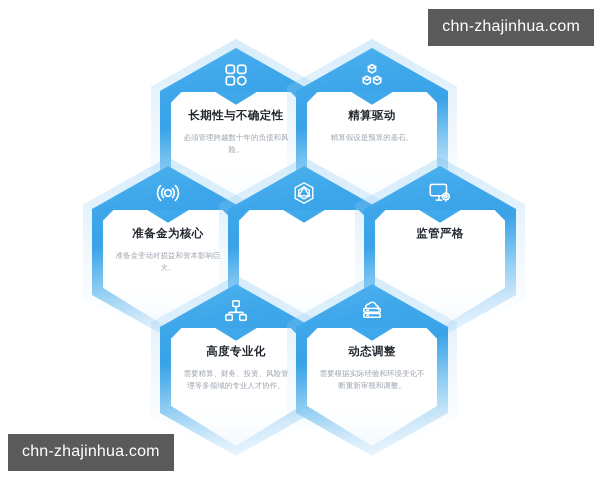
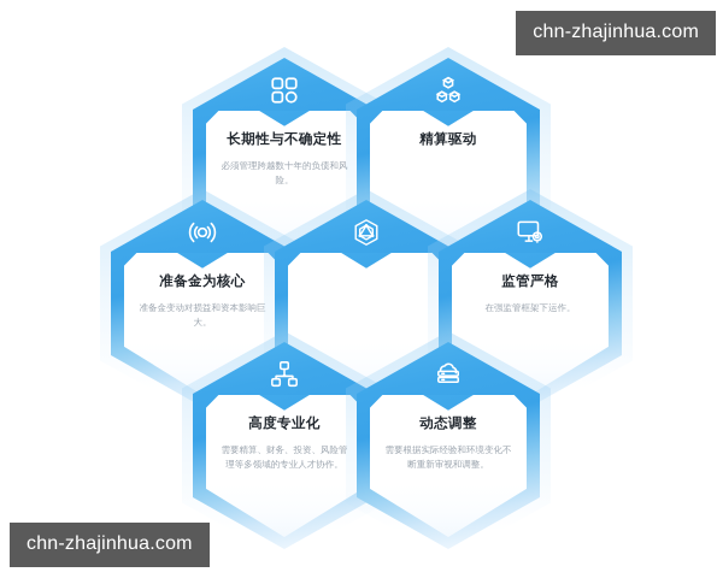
  长期性与不确定性
  必须管理跨越数十年的负债和风险。
  精算驱动
- 精算假设是预算的基石。
  准备金为核心
  准备金变动对损益和资本影响巨大。
  监管严格
+ 在强监管框架下运作。
  高度专业化
  需要精算、财务、投资、风险管理等多领域的专业人才协作。
  动态调整
  需要根据实际经验和环境变化不断重新审视和调整。
  chn-zhajinhua.com
  chn-zhajinhua.com
